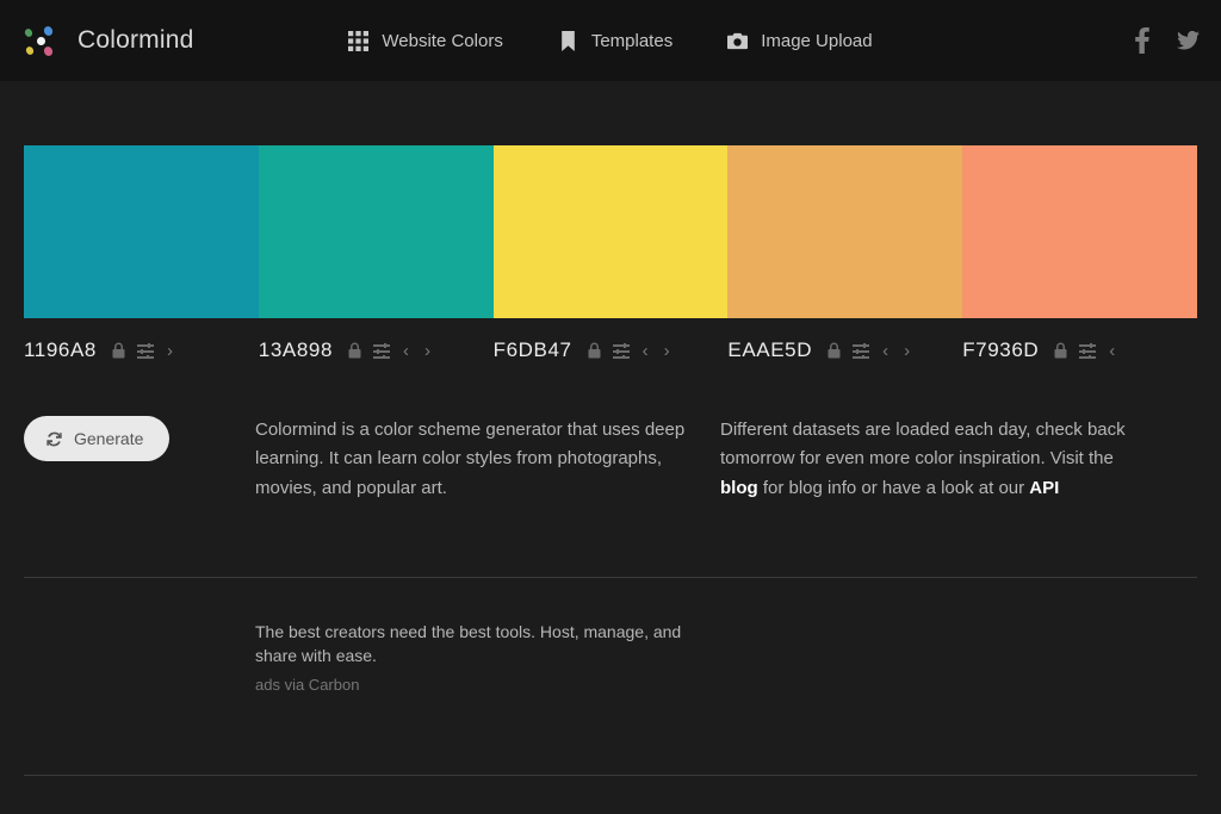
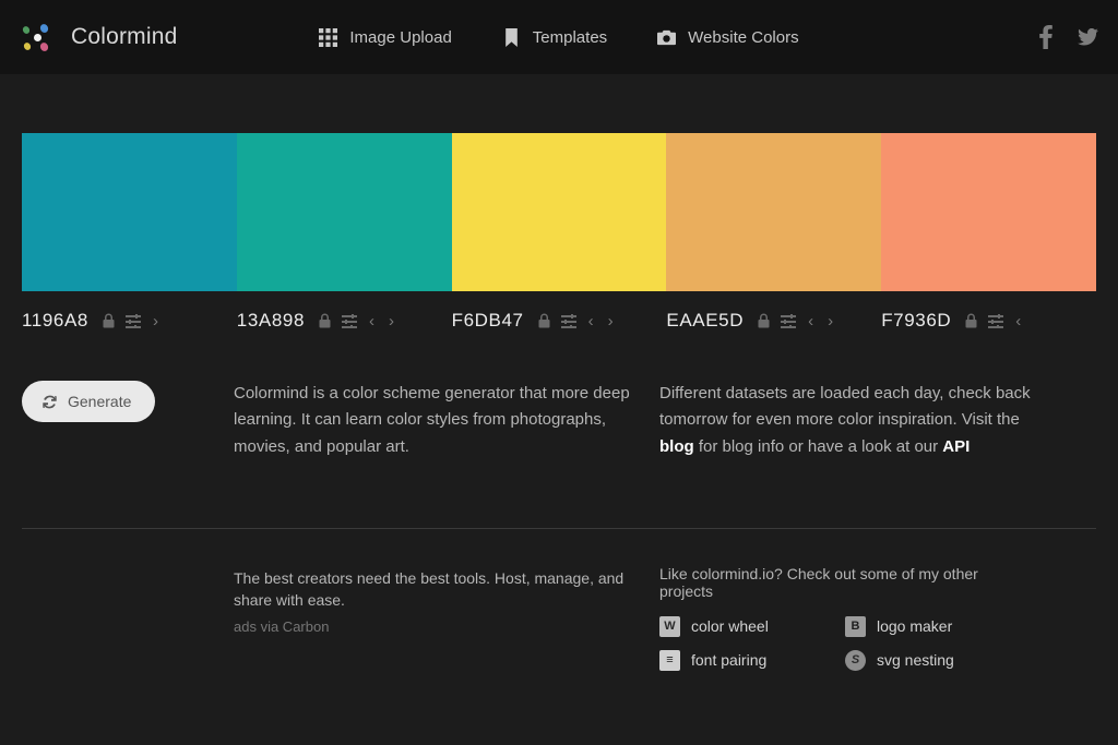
  Colormind
- Website Colors
+ Image Upload
  Templates
- Image Upload
+ Website Colors
  1196A8
  ›
  13A898
  ‹
  ›
  F6DB47
  ‹
  ›
  EAAE5D
  ‹
  ›
  F7936D
  ‹
  Generate
- Colormind is a color scheme generator that uses deep learning. It can learn color styles from photographs, movies, and popular art.
+ Colormind is a color scheme generator that more deep learning. It can learn color styles from photographs, movies, and popular art.
  Different datasets are loaded each day, check back tomorrow for even more color inspiration. Visit the blog for blog info or have a look at our API
  The best creators need the best tools. Host, manage, and share with ease.
  ads via Carbon
+ Like colormind.io? Check out some of my other projects
+ W
+ color wheel
+ B
+ logo maker
+ ≡
+ font pairing
+ S
+ svg nesting
